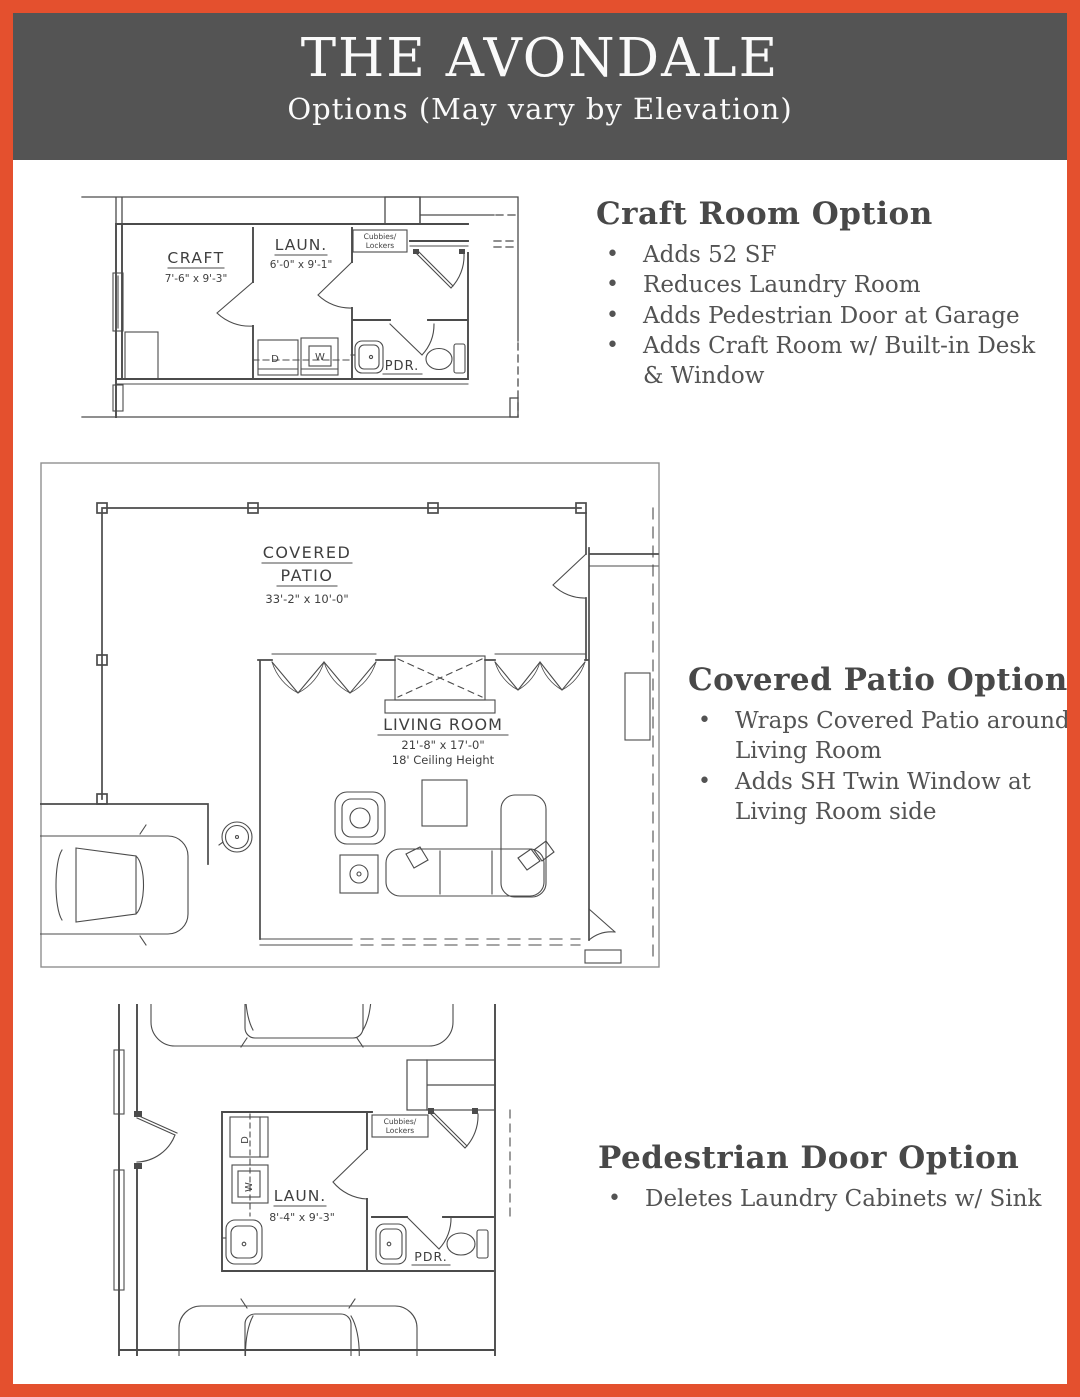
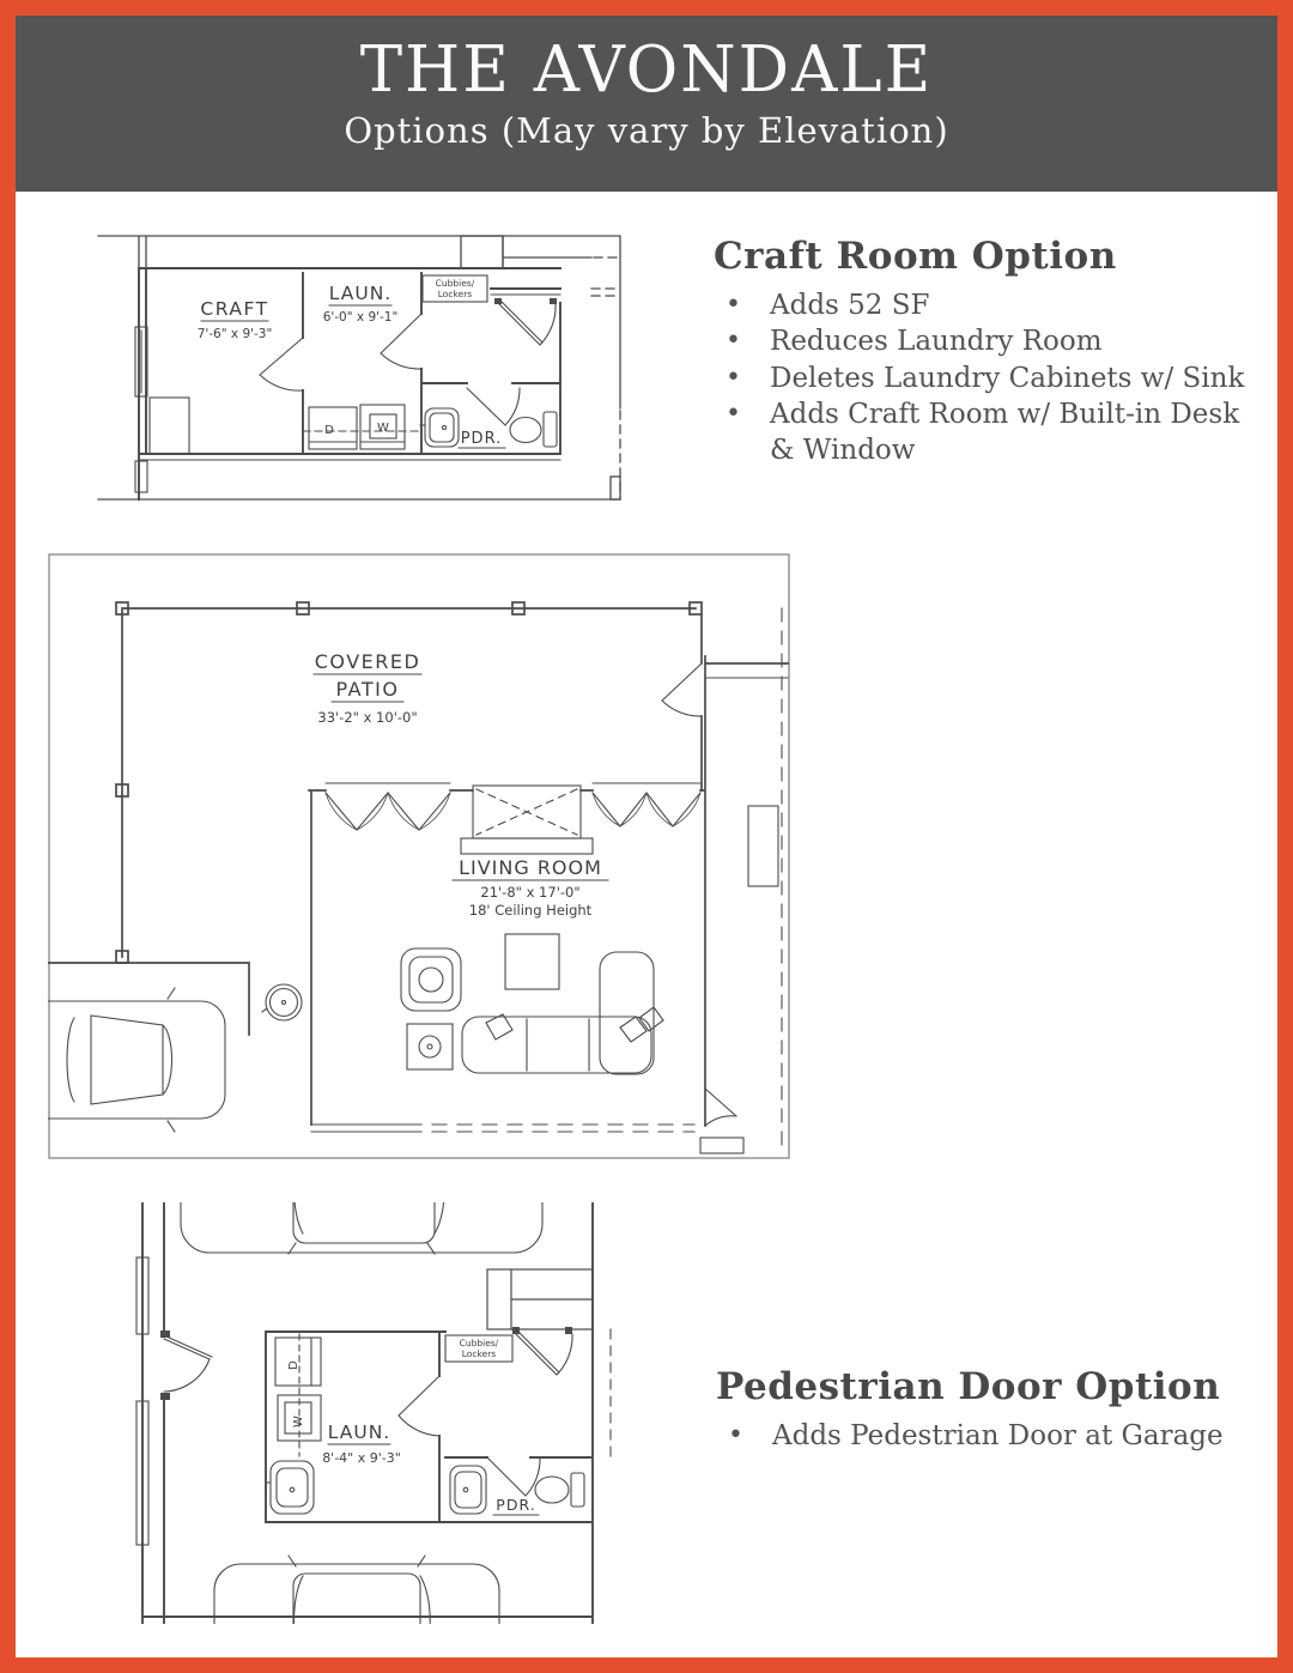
  THE AVONDALE
  Options (May vary by Elevation)
  CRAFT
  7'-6" x 9'-3"
  LAUN.
  6'-0" x 9'-1"
  Cubbies/
  Lockers
  D
  W
  PDR.
  Craft Room Option
  Adds 52 SF
  Reduces Laundry Room
- Adds Pedestrian Door at Garage
+ Deletes Laundry Cabinets w/ Sink
  Adds Craft Room w/ Built-in Desk & Window
  COVERED
  PATIO
  33'-2" x 10'-0"
  LIVING ROOM
  21'-8" x 17'-0"
  18' Ceiling Height
- Covered Patio Option
- Wraps Covered Patio around Living Room
- Adds SH Twin Window at Living Room side
  LAUN.
  8'-4" x 9'-3"
  Cubbies/
  Lockers
  PDR.
  Pedestrian Door Option
- Deletes Laundry Cabinets w/ Sink
+ Adds Pedestrian Door at Garage
